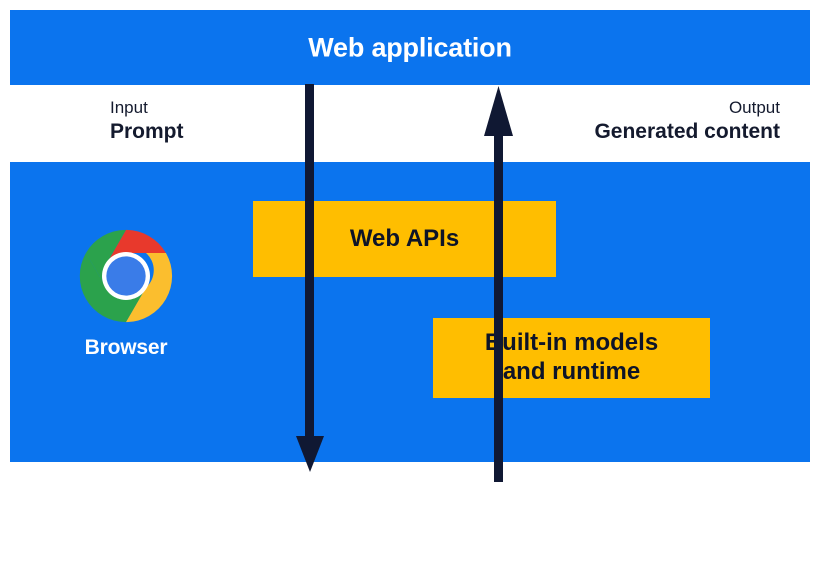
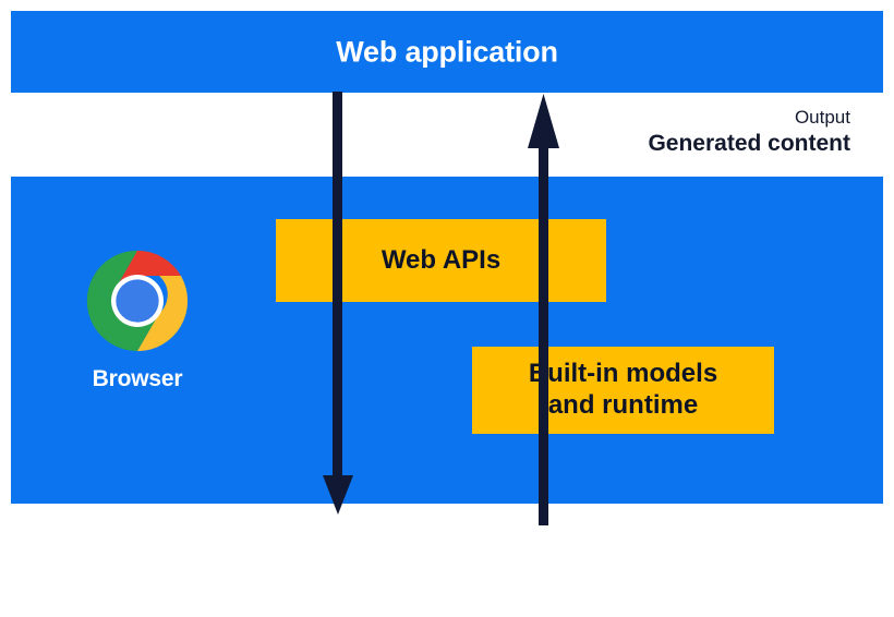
  Web application
- Input
- Prompt
  Output
  Generated content
  Browser
  Web APIs
  Built-in models
  and runtime
